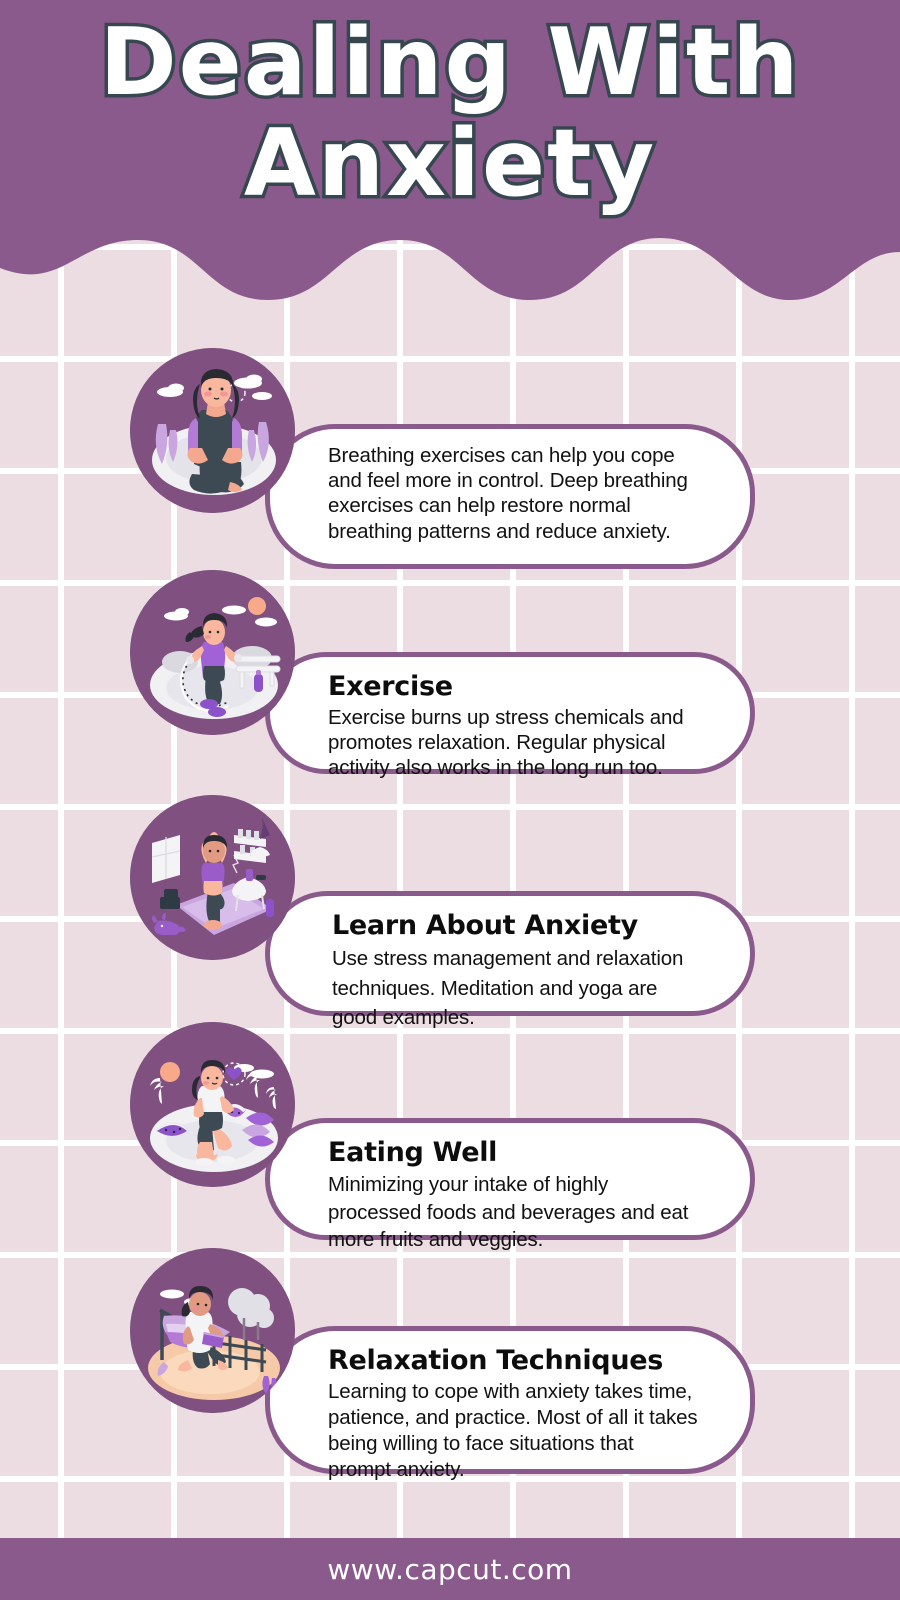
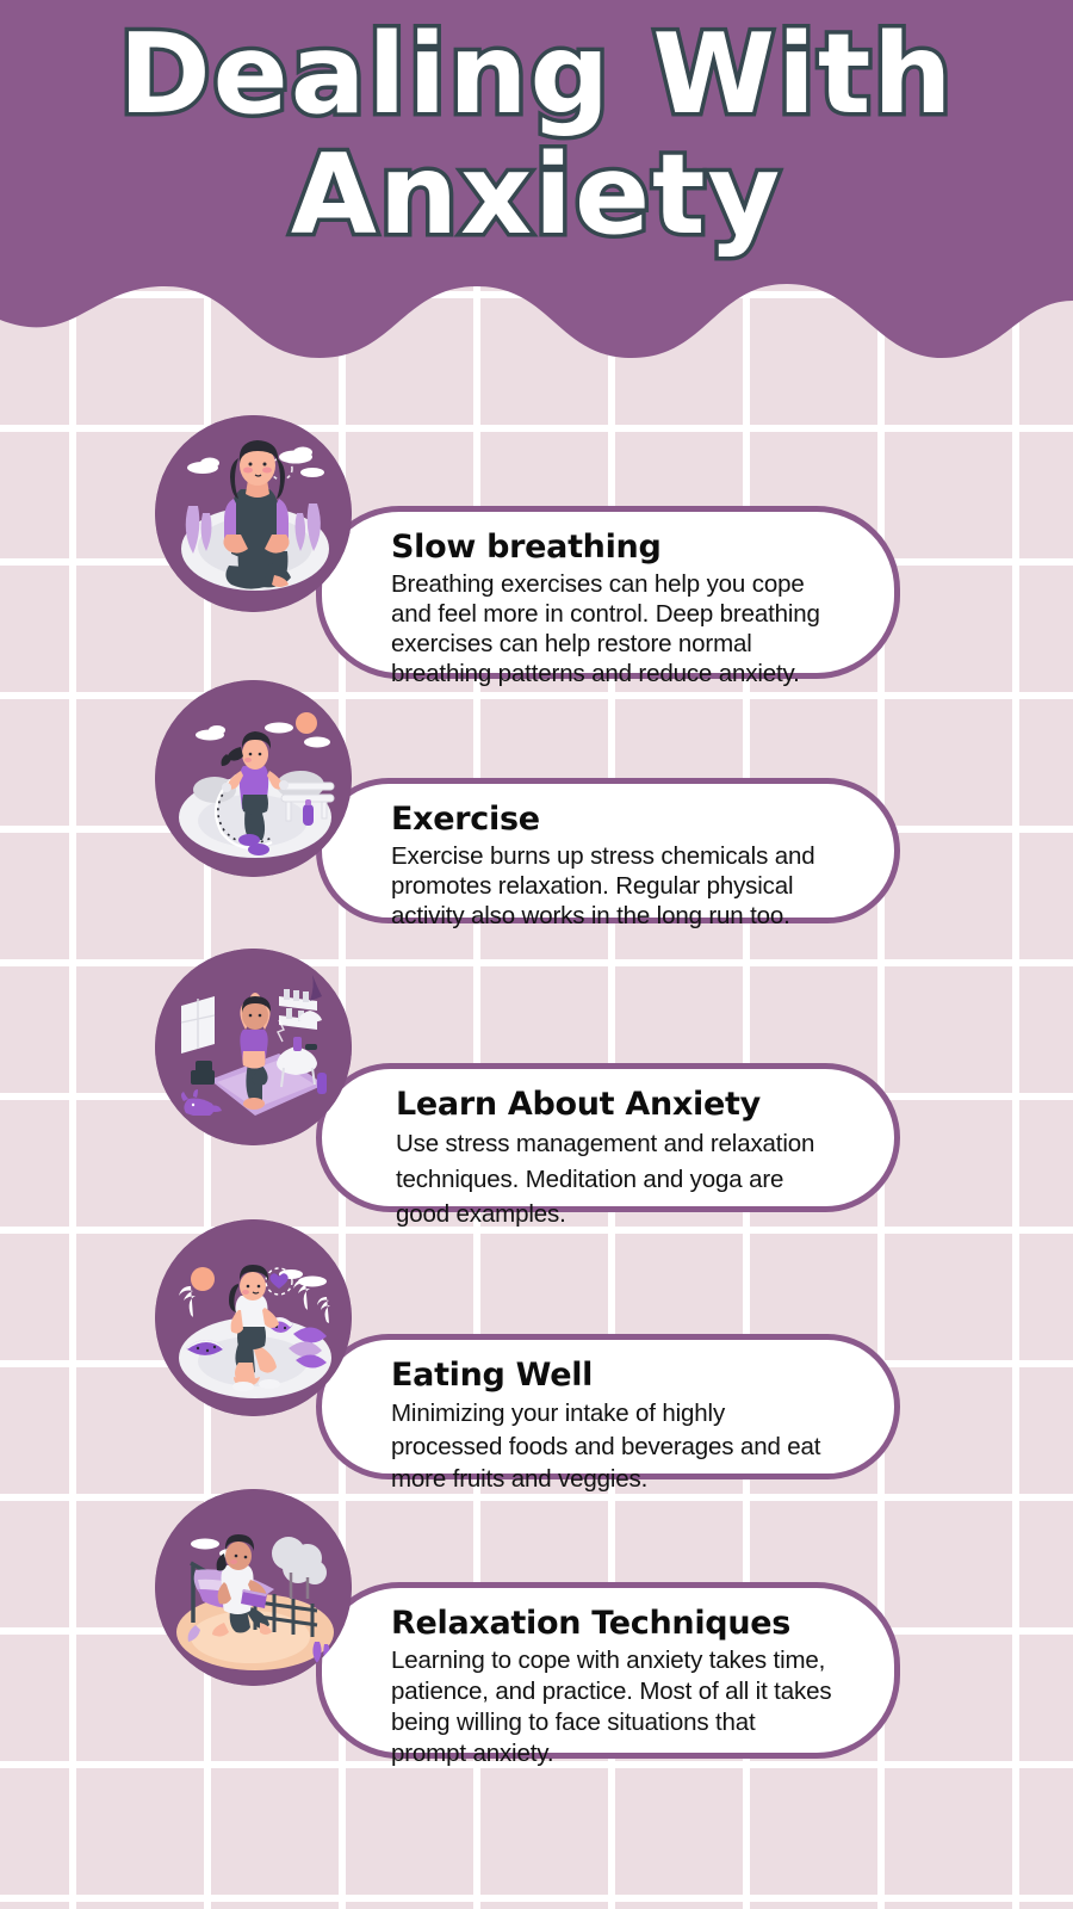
  Dealing With
  Anxiety
+ Slow breathing
  Breathing exercises can help you cope
  and feel more in control. Deep breathing
  exercises can help restore normal
  breathing patterns and reduce anxiety.
  Exercise
  Exercise burns up stress chemicals and
  promotes relaxation. Regular physical
  activity also works in the long run too.
  Learn About Anxiety
  Use stress management and relaxation
  techniques. Meditation and yoga are
  good examples.
  Eating Well
  Minimizing your intake of highly
  processed foods and beverages and eat
  more fruits and veggies.
  Relaxation Techniques
  Learning to cope with anxiety takes time,
  patience, and practice. Most of all it takes
  being willing to face situations that
  prompt anxiety.
- www.capcut.com
